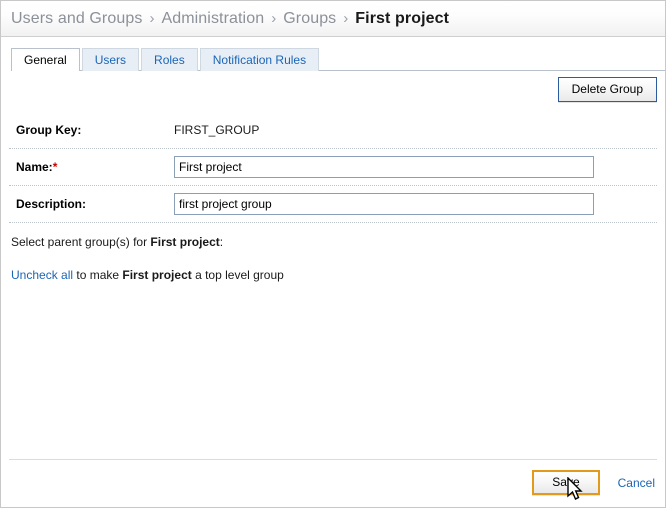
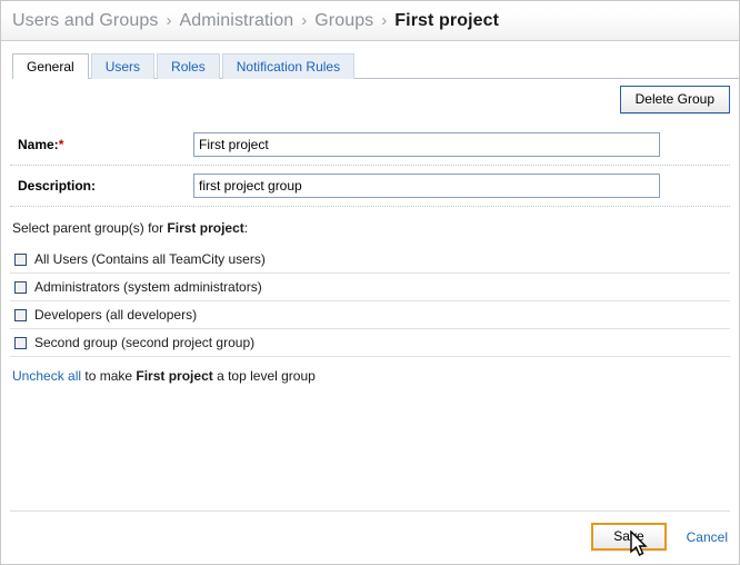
  Users and Groups
  ›
  Administration
  ›
  Groups
  ›
  First project
  General
  Users
  Roles
  Notification Rules
  Delete Group
- Group Key:
- FIRST_GROUP
  Name:*
  First project
  Description:
  first project group
  Select parent group(s) for First project:
+ All Users (Contains all TeamCity users)
+ Administrators (system administrators)
+ Developers (all developers)
+ Second group (second project group)
  Uncheck all to make First project a top level group
  Sae
  Cancel
